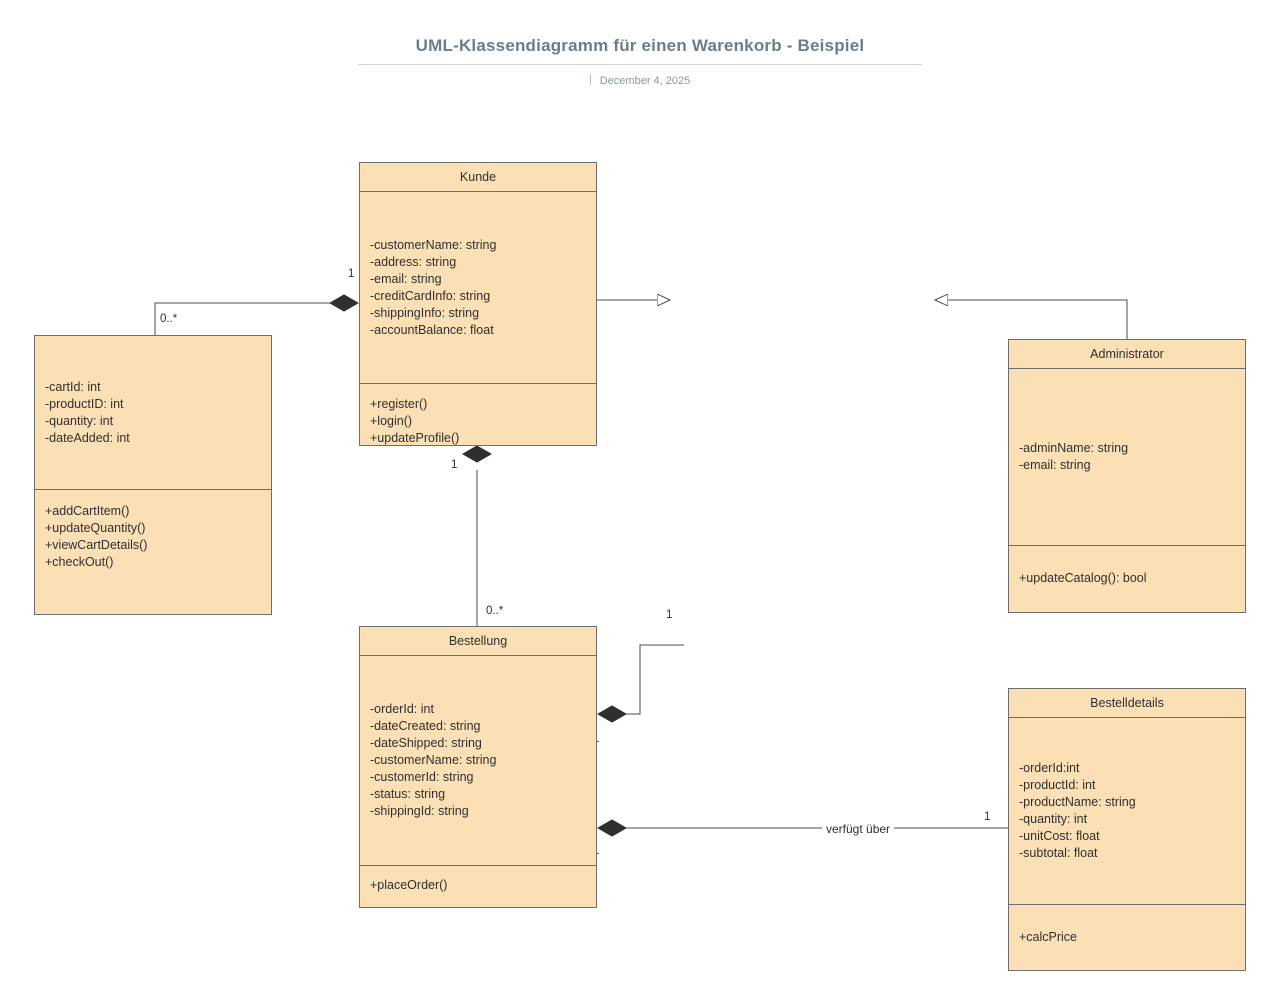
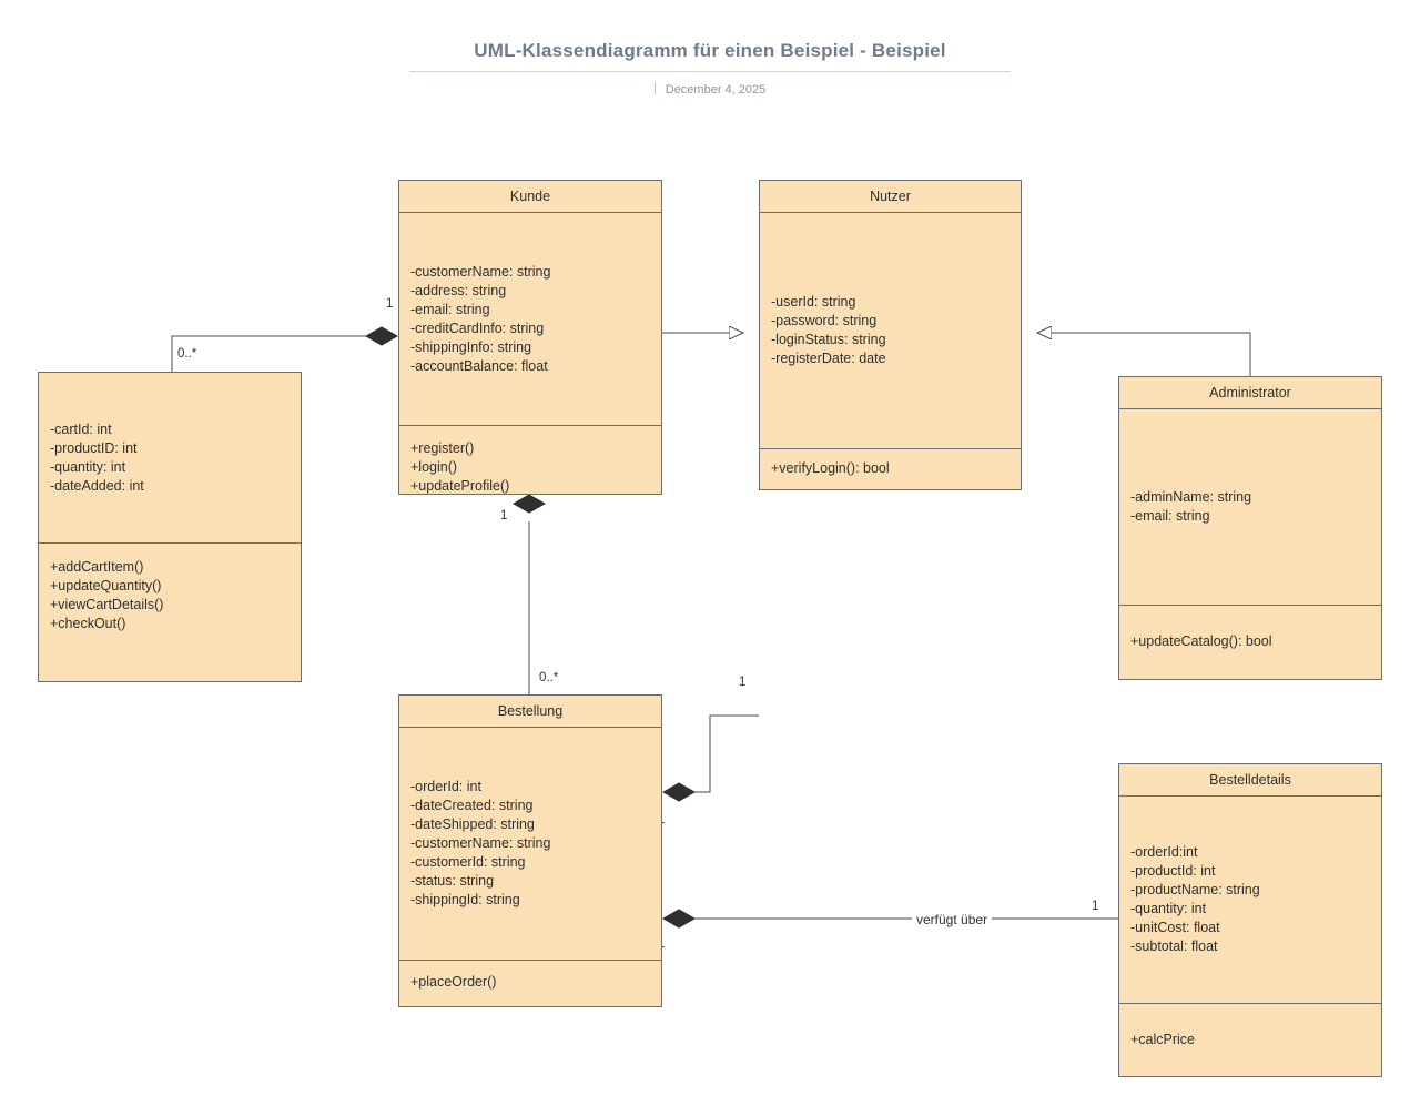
- UML-Klassendiagramm für einen Warenkorb - Beispiel
+ UML-Klassendiagramm für einen Beispiel - Beispiel
  December 4, 2025
  1
  0..*
  1
  0..*
  1
  1
  verfügt über
  Kunde
  -customerName: string
  -address: string
  -email: string
  -creditCardInfo: string
  -shippingInfo: string
  -accountBalance: float
  +register()
  +login()
  +updateProfile()
+ Nutzer
+ -userId: string
+ -password: string
+ -loginStatus: string
+ -registerDate: date
+ +verifyLogin(): bool
  Administrator
  -adminName: string
  -email: string
  +updateCatalog(): bool
  -cartId: int
  -productID: int
  -quantity: int
  -dateAdded: int
  +addCartItem()
  +updateQuantity()
  +viewCartDetails()
  +checkOut()
  Bestellung
  -orderId: int
  -dateCreated: string
  -dateShipped: string
  -customerName: string
  -customerId: string
  -status: string
  -shippingId: string
  +placeOrder()
  Bestelldetails
  -orderId:int
  -productId: int
  -productName: string
  -quantity: int
  -unitCost: float
  -subtotal: float
  +calcPrice
